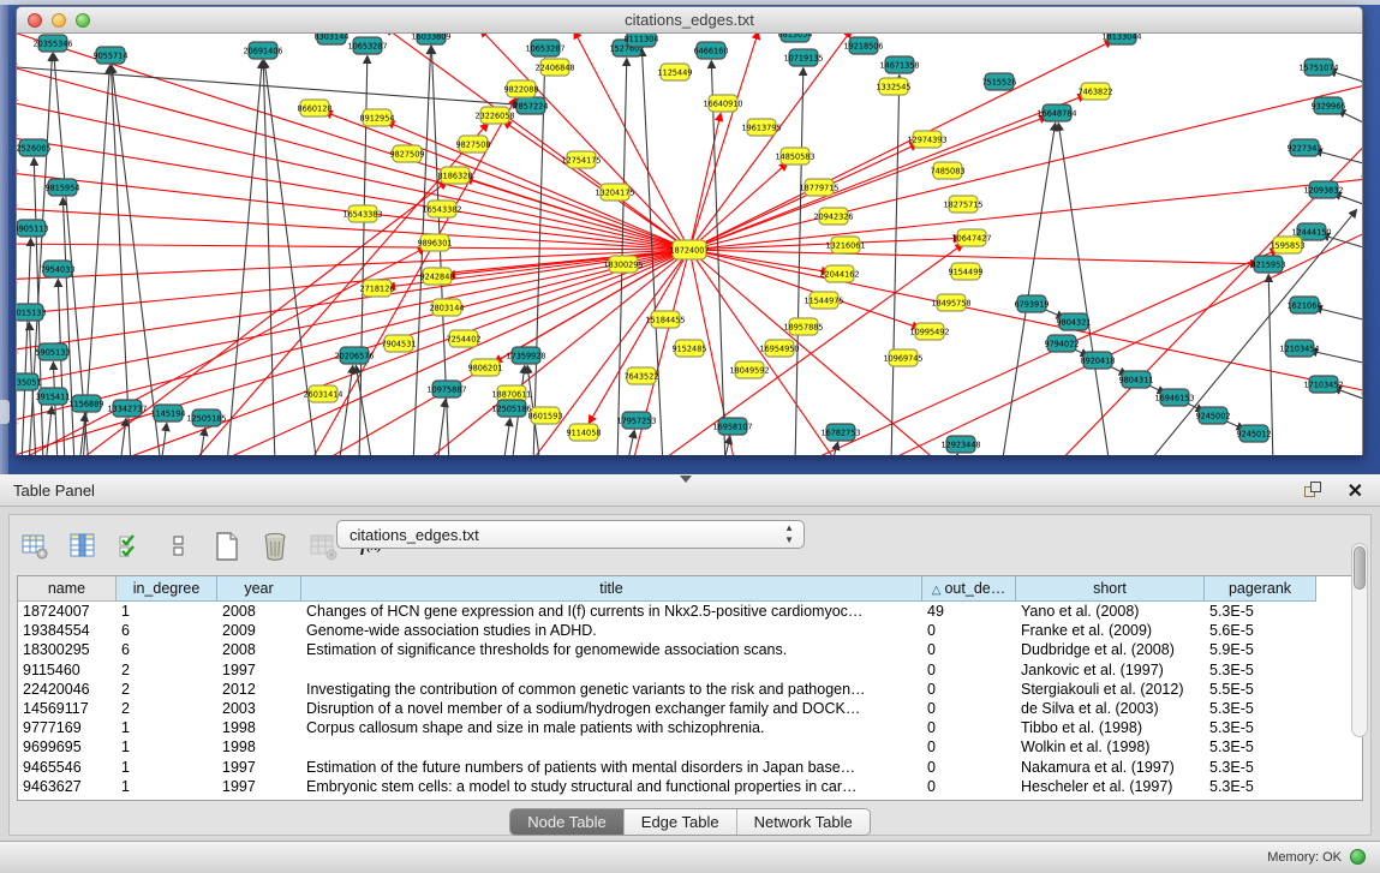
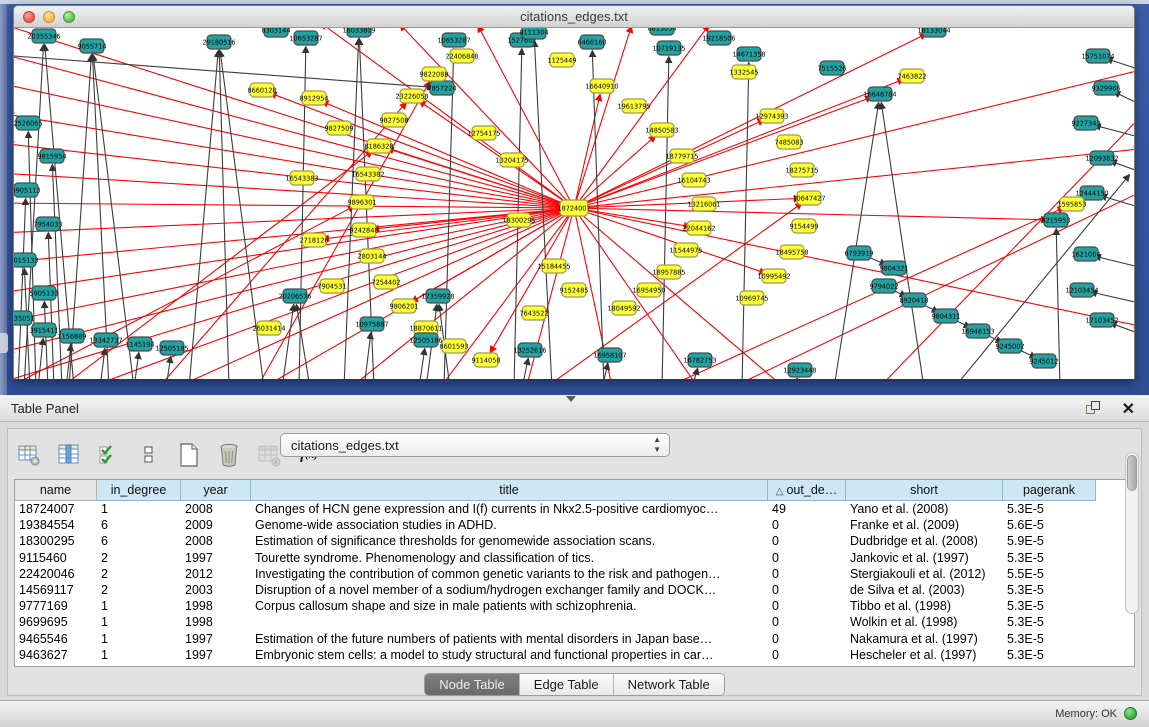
  citations_edges.txt
  18724007
  20355346
  9055714
- 20691406
+ 29180516
  8303144
  10653287
  16033809
  10653287
  1527602
  6466160
  10719135
  14671358
  7515526
  8111304
  8813054
  19218506
  7857224
  18133044
  7463822
  1332545
  22406848
  9822088
  23226058
  9827508
  8186328
  16543382
  9896301
  9242848
  7254402
  9806201
  18870611
  8601593
  9114058
  8912954
  8660128
  9827509
  16543383
  2718126
  7904531
  26031414
  12754175
  13204175
  18300295
  15184455
  9152485
  7643522
  1125449
  16640910
  19613795
  14850583
  18779715
- 20942326
+ 16104743
  13216061
  22044162
  11544975
  18957885
  16954950
  18049592
  12974393
  7485083
  18275715
  10647427
  9154499
  10995492
  10969745
  2526065
  9815954
  8905113
  7954033
  015133
  5905133
  35051
  3915411
  1156889
  13342737
  1145194
  12505185
  20206576
  10975887
  17359928
  12505186
- 17957253
+ 13252616
  16958107
  16782753
  12923448
  9794022
  8920418
  9804311
  16946153
  9245002
  9245012
  9804321
  16648784
  15751074
  9329966
  9227343
  12093832
  12444150
  1595853
  8215953
  12103454
  17103452
  Table Panel
  ✕
  citations_edges.txt
  ▲
  ▼
  name
  in_degree
  year
  title
  △ out_de…
  short
  pagerank
  18724007
  1
  2008
  Changes of HCN gene expression and I(f) currents in Nkx2.5-positive cardiomyoc…
  49
  Yano et al. (2008)
  5.3E-5
  19384554
  6
  2009
  Genome-wide association studies in ADHD.
  0
  Franke et al. (2009)
  5.6E-5
  18300295
  6
  2008
  Estimation of significance thresholds for genomewide association scans.
  0
  Dudbridge et al. (2008)
  5.9E-5
  9115460
  2
  1997
+ Tourette syndrome. Phenomenology and classification of tics.
  0
  Jankovic et al. (1997)
  5.3E-5
  22420046
  2
  2012
  Investigating the contribution of common genetic variants to the risk and pathogen…
  0
  Stergiakouli et al. (2012)
  5.5E-5
  14569117
  2
  2003
  Disruption of a novel member of a sodium/hydrogen exchanger family and DOCK…
  0
  de Silva et al. (2003)
  5.3E-5
  9777169
  1
  1998
  Corpus callosum shape and size in male patients with schizophrenia.
  0
  Tibbo et al. (1998)
  5.3E-5
  9699695
  1
  1998
  0
  Wolkin et al. (1998)
  5.3E-5
  9465546
  1
  1997
  Estimation of the future numbers of patients with mental disorders in Japan base…
  0
  Nakamura et al. (1997)
  5.3E-5
  9463627
  1
  1997
  Embryonic stem cells: a model to study structural and functional properties in car…
  0
  Hescheler et al. (1997)
  5.3E-5
  Node Table
  Edge Table
  Network Table
  Memory: OK
